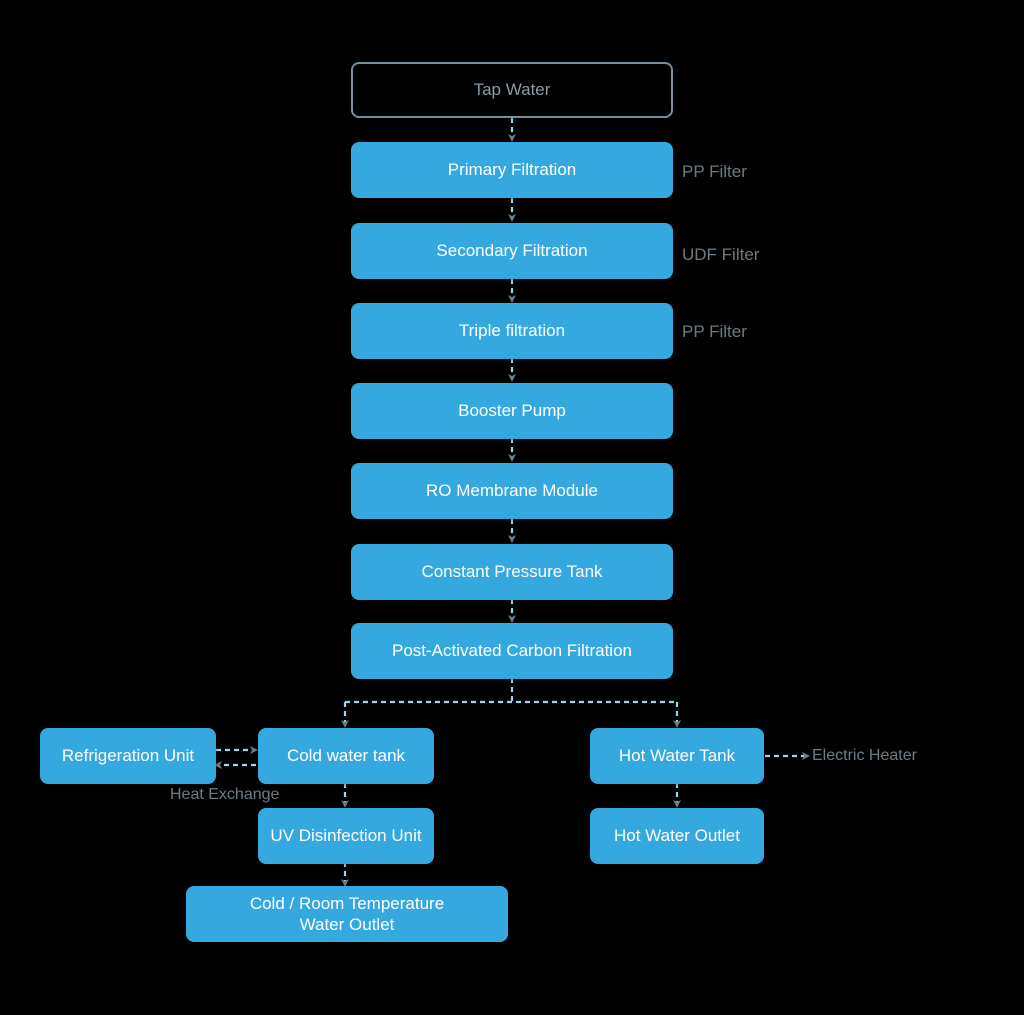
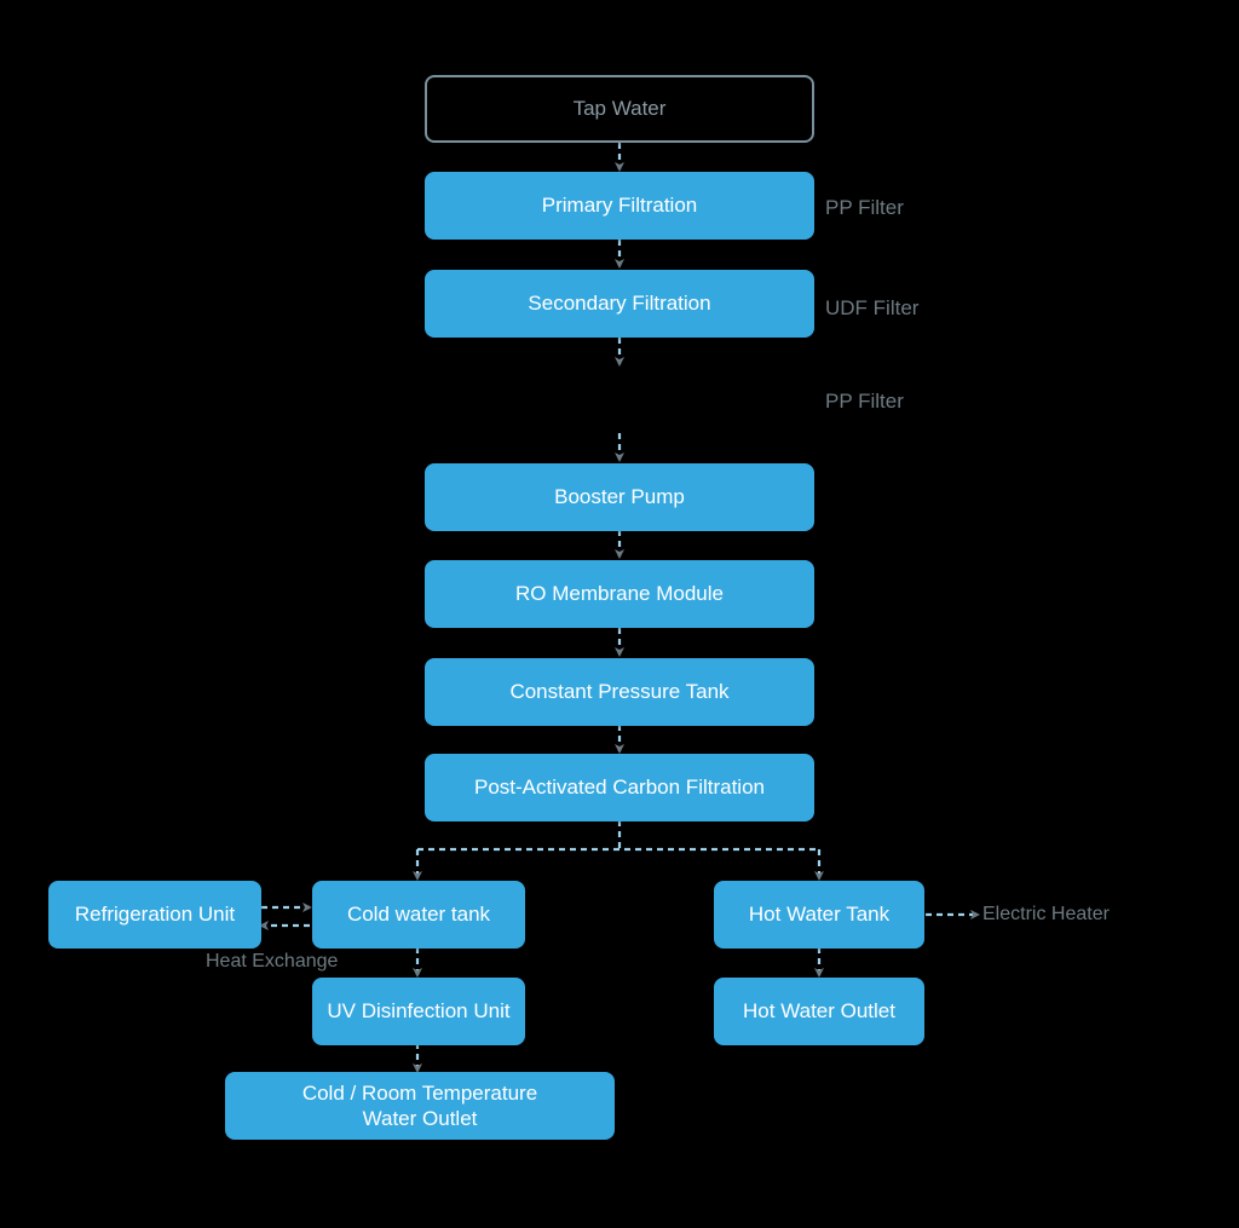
  Tap Water
  Primary Filtration
  Secondary Filtration
- Triple filtration
  Booster Pump
  RO Membrane Module
  Constant Pressure Tank
  Post-Activated Carbon Filtration
  Refrigeration Unit
  Cold water tank
  UV Disinfection Unit
  Cold / Room Temperature
  Water Outlet
  Hot Water Tank
  Hot Water Outlet
  PP Filter
  UDF Filter
  PP Filter
  Heat Exchange
  Electric Heater
